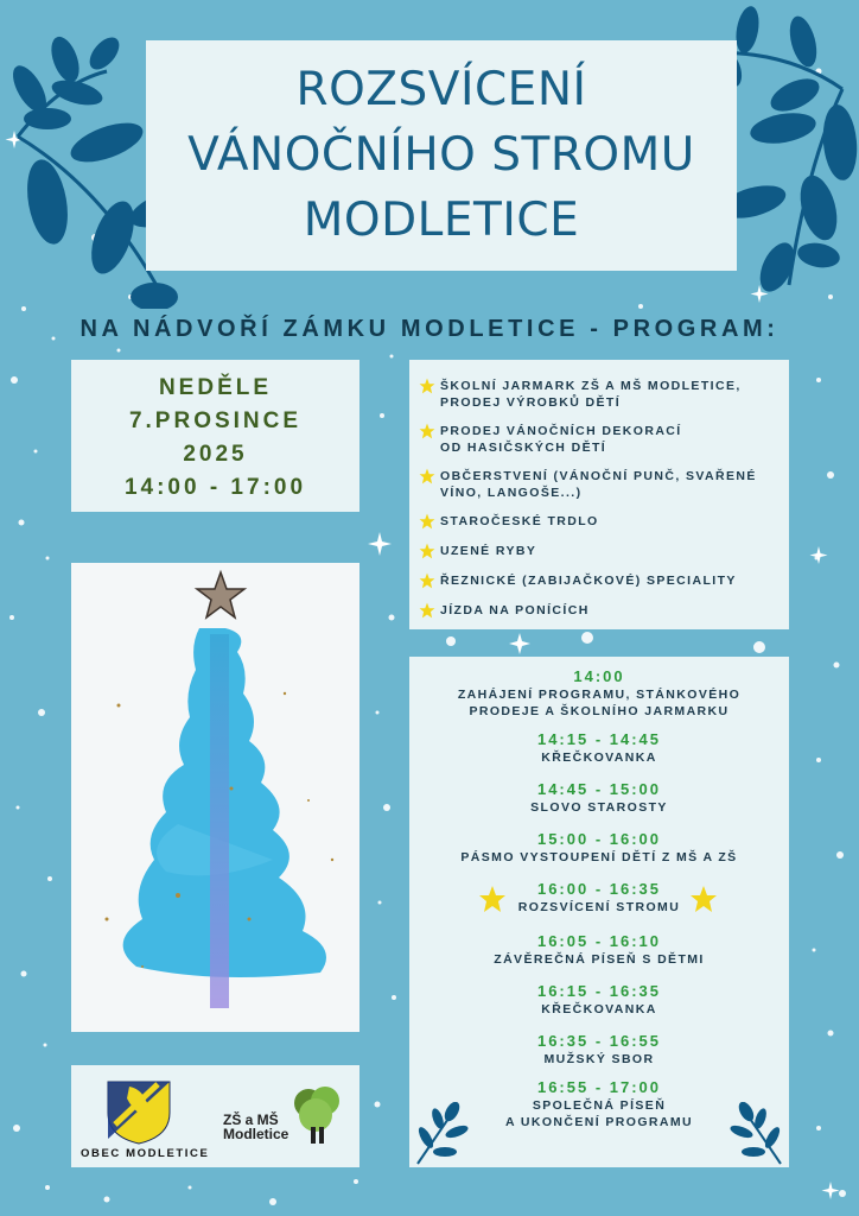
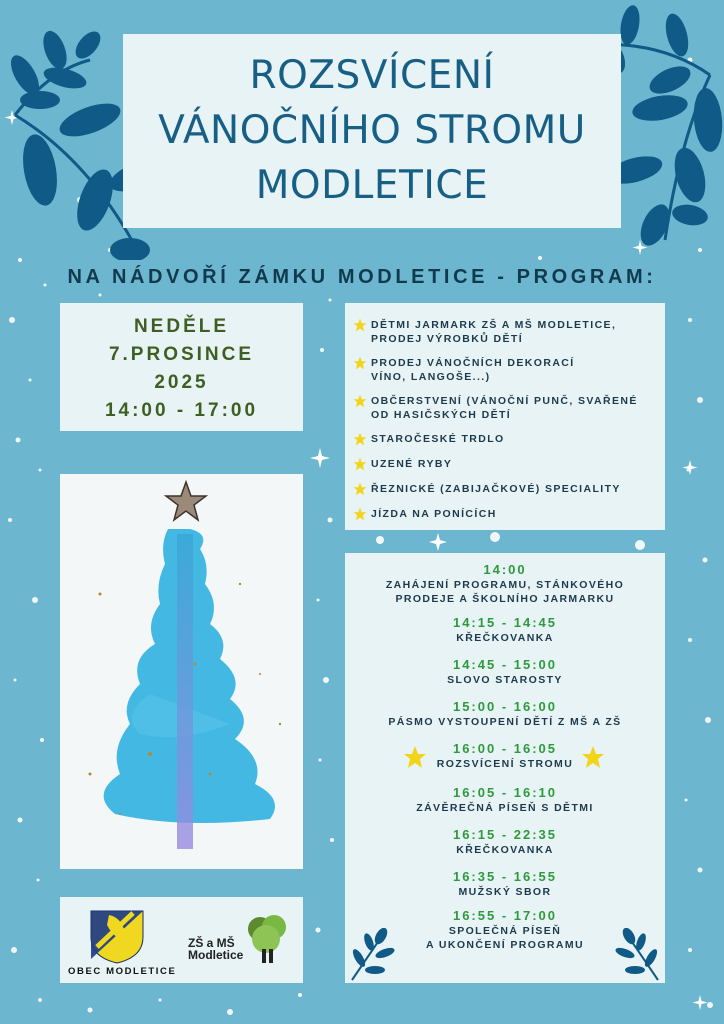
  ROZSVÍCENÍ
  VÁNOČNÍHO STROMU
  MODLETICE
  NA NÁDVOŘÍ ZÁMKU MODLETICE - PROGRAM:
  NEDĚLE
  7.PROSINCE
  2025
  14:00 - 17:00
- ŠKOLNÍ JARMARK ZŠ A MŠ MODLETICE,
+ DĚTMI JARMARK ZŠ A MŠ MODLETICE,
  PRODEJ VÝROBKŮ DĚTÍ
  PRODEJ VÁNOČNÍCH DEKORACÍ
- OD HASIČSKÝCH DĚTÍ
+ VÍNO, LANGOŠE...)
  OBČERSTVENÍ (VÁNOČNÍ PUNČ, SVAŘENÉ
- VÍNO, LANGOŠE...)
+ OD HASIČSKÝCH DĚTÍ
  STAROČESKÉ TRDLO
  UZENÉ RYBY
  ŘEZNICKÉ (ZABIJAČKOVÉ) SPECIALITY
  JÍZDA NA PONÍCÍCH
  14:00
  ZAHÁJENÍ PROGRAMU, STÁNKOVÉHO
  PRODEJE A ŠKOLNÍHO JARMARKU
  14:15 - 14:45
  KŘEČKOVANKA
  14:45 - 15:00
  SLOVO STAROSTY
  15:00 - 16:00
  PÁSMO VYSTOUPENÍ DĚTÍ Z MŠ A ZŠ
- 16:00 - 16:35
+ 16:00 - 16:05
  ROZSVÍCENÍ STROMU
  16:05 - 16:10
  ZÁVĚREČNÁ PÍSEŇ S DĚTMI
- 16:15 - 16:35
+ 16:15 - 22:35
  KŘEČKOVANKA
  16:35 - 16:55
  MUŽSKÝ SBOR
  16:55 - 17:00
  SPOLEČNÁ PÍSEŇ
  A UKONČENÍ PROGRAMU
  OBEC MODLETICE
  ZŠ a MŠ
  Modletice
